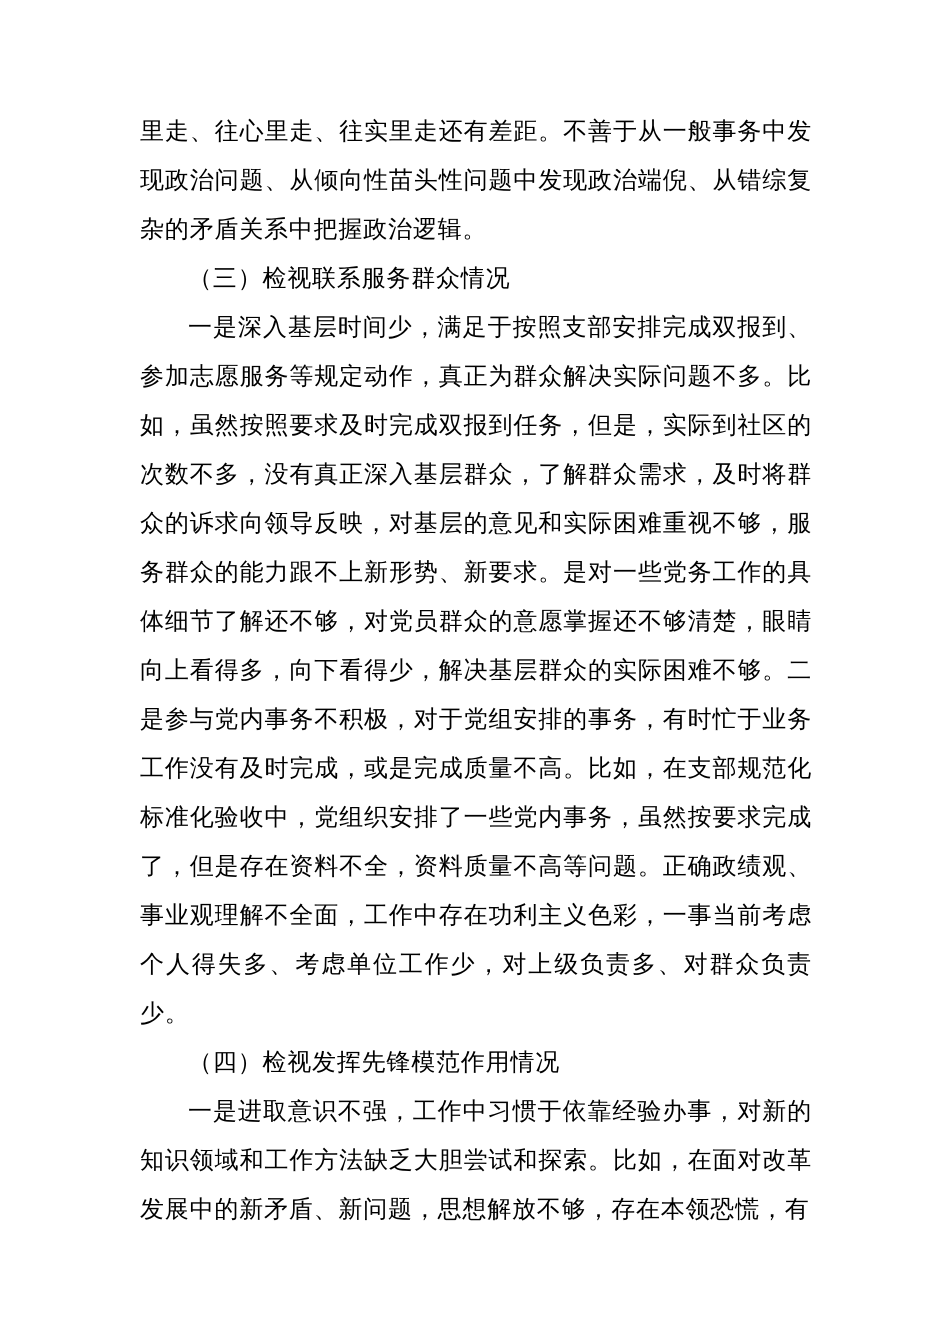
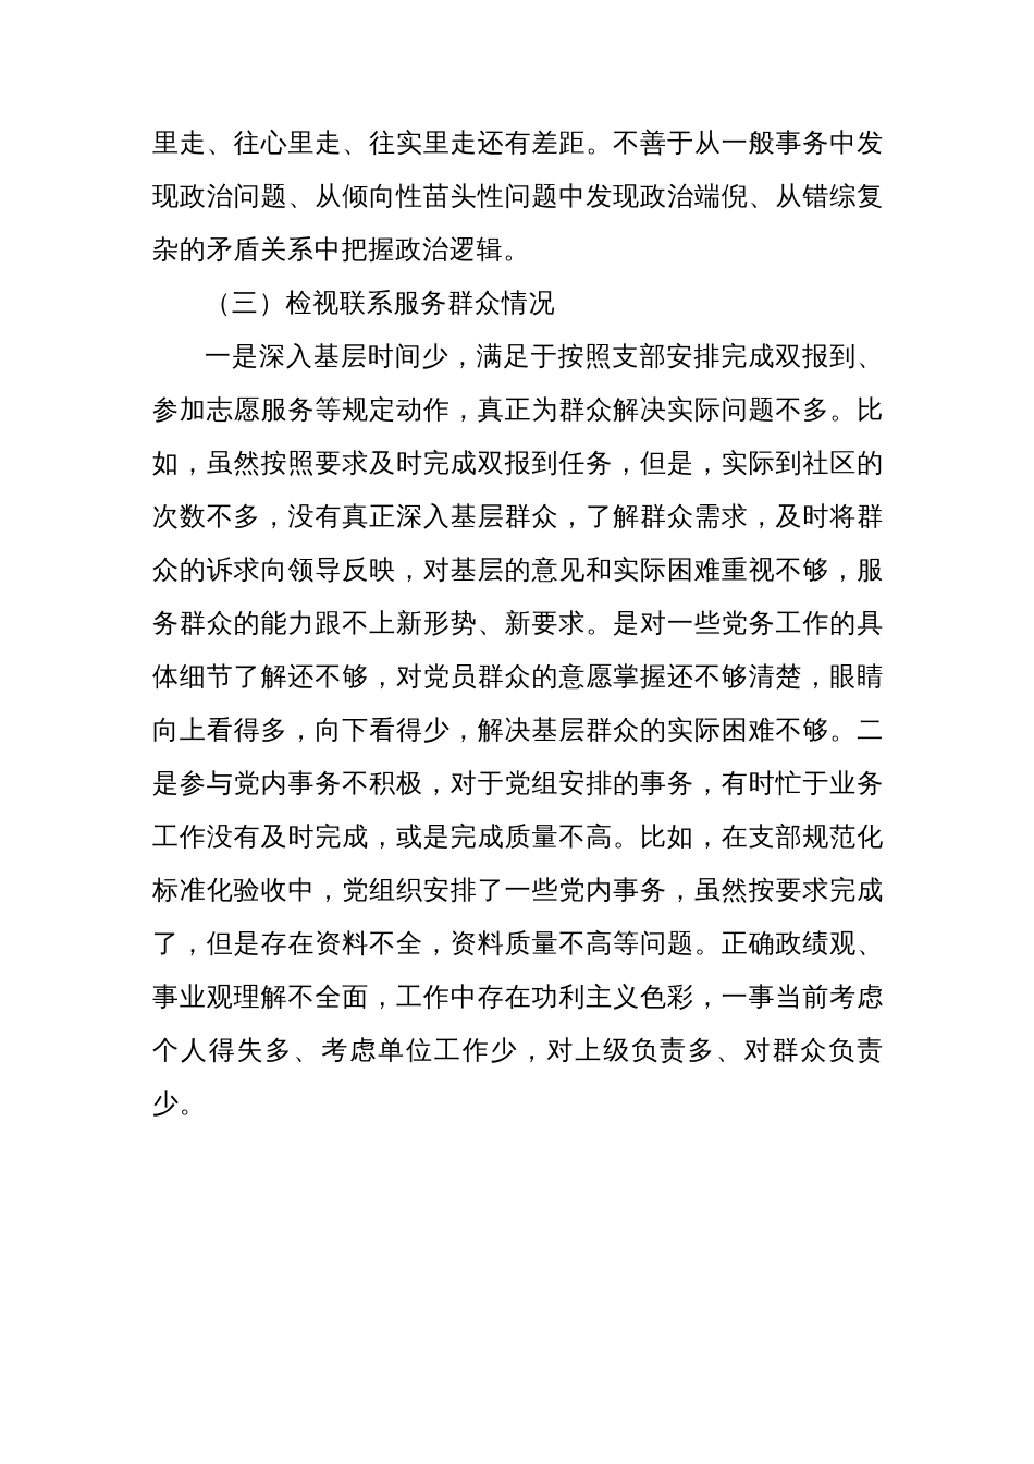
  里走、往心里走、往实里走还有差距。不善于从一般事务中发现政治问题、从倾向性苗头性问题中发现政治端倪、从错综复杂的矛盾关系中把握政治逻辑。
  （三）检视联系服务群众情况
  一是深入基层时间少，满足于按照支部安排完成双报到、参加志愿服务等规定动作，真正为群众解决实际问题不多。比如，虽然按照要求及时完成双报到任务，但是，实际到社区的次数不多，没有真正深入基层群众，了解群众需求，及时将群众的诉求向领导反映，对基层的意见和实际困难重视不够，服务群众的能力跟不上新形势、新要求。是对一些党务工作的具体细节了解还不够，对党员群众的意愿掌握还不够清楚，眼睛向上看得多，向下看得少，解决基层群众的实际困难不够。二是参与党内事务不积极，对于党组安排的事务，有时忙于业务工作没有及时完成，或是完成质量不高。比如，在支部规范化标准化验收中，党组织安排了一些党内事务，虽然按要求完成了，但是存在资料不全，资料质量不高等问题。正确政绩观、事业观理解不全面，工作中存在功利主义色彩，一事当前考虑个人得失多、考虑单位工作少，对上级负责多、对群众负责少。
- （四）检视发挥先锋模范作用情况
- 一是进取意识不强，工作中习惯于依靠经验办事，对新的知识领域和工作方法缺乏大胆尝试和探索。比如，在面对改革发展中的新矛盾、新问题，思想解放不够，存在本领恐慌，有
